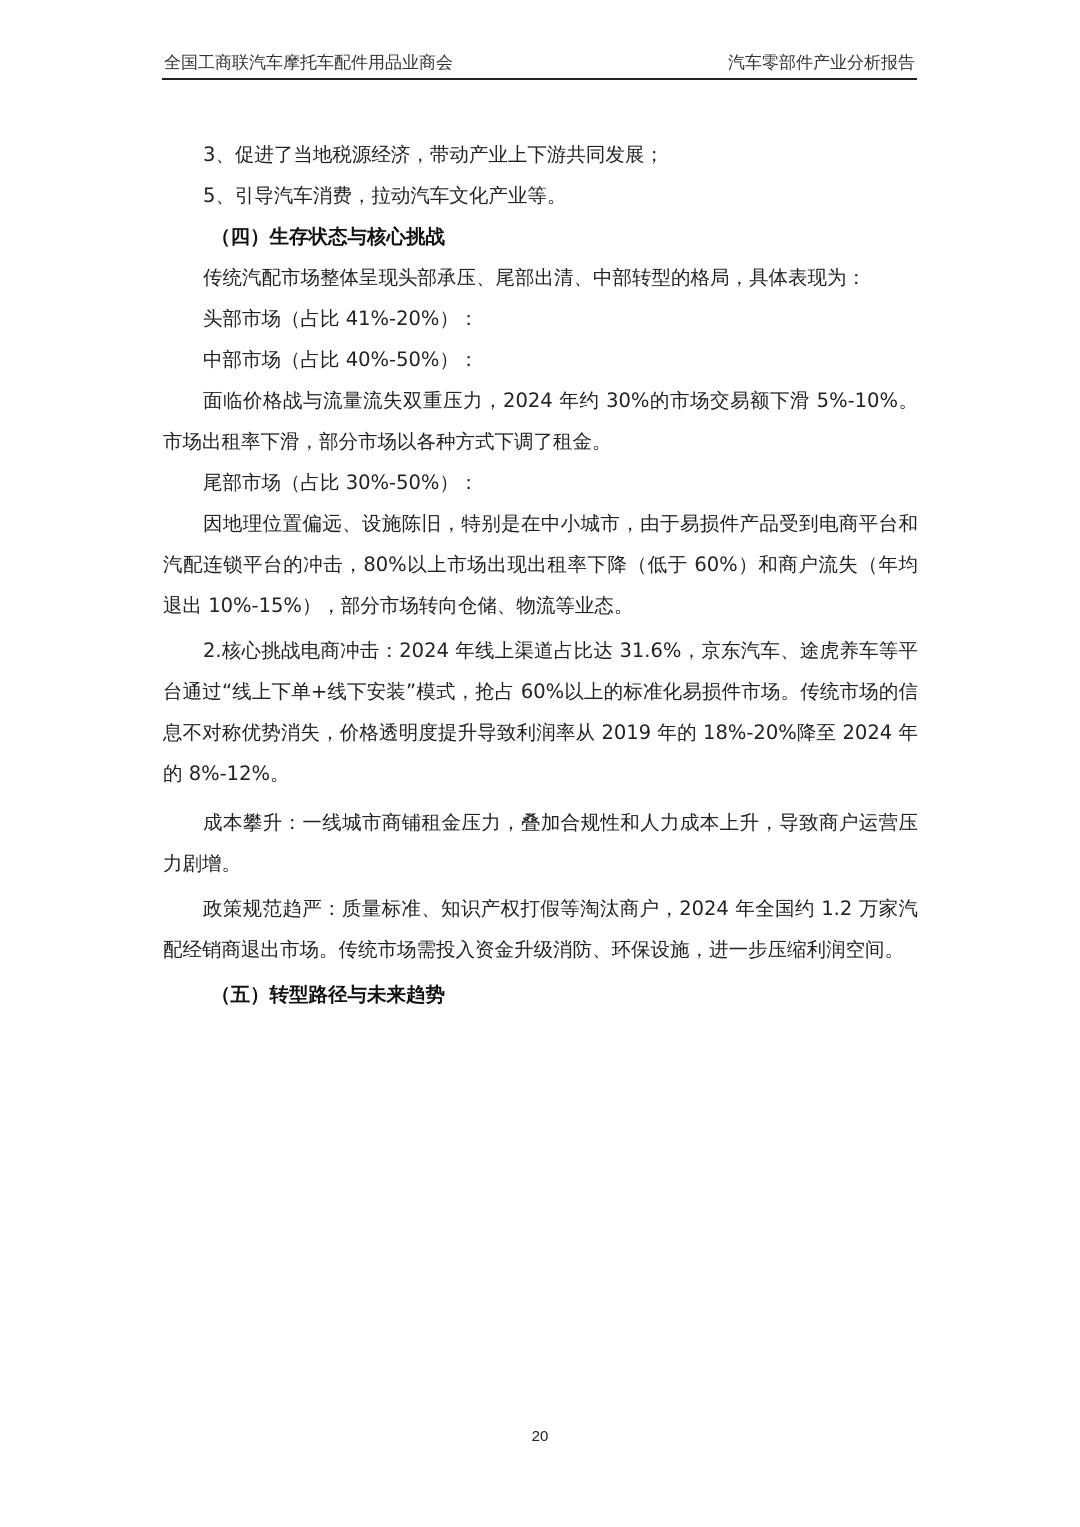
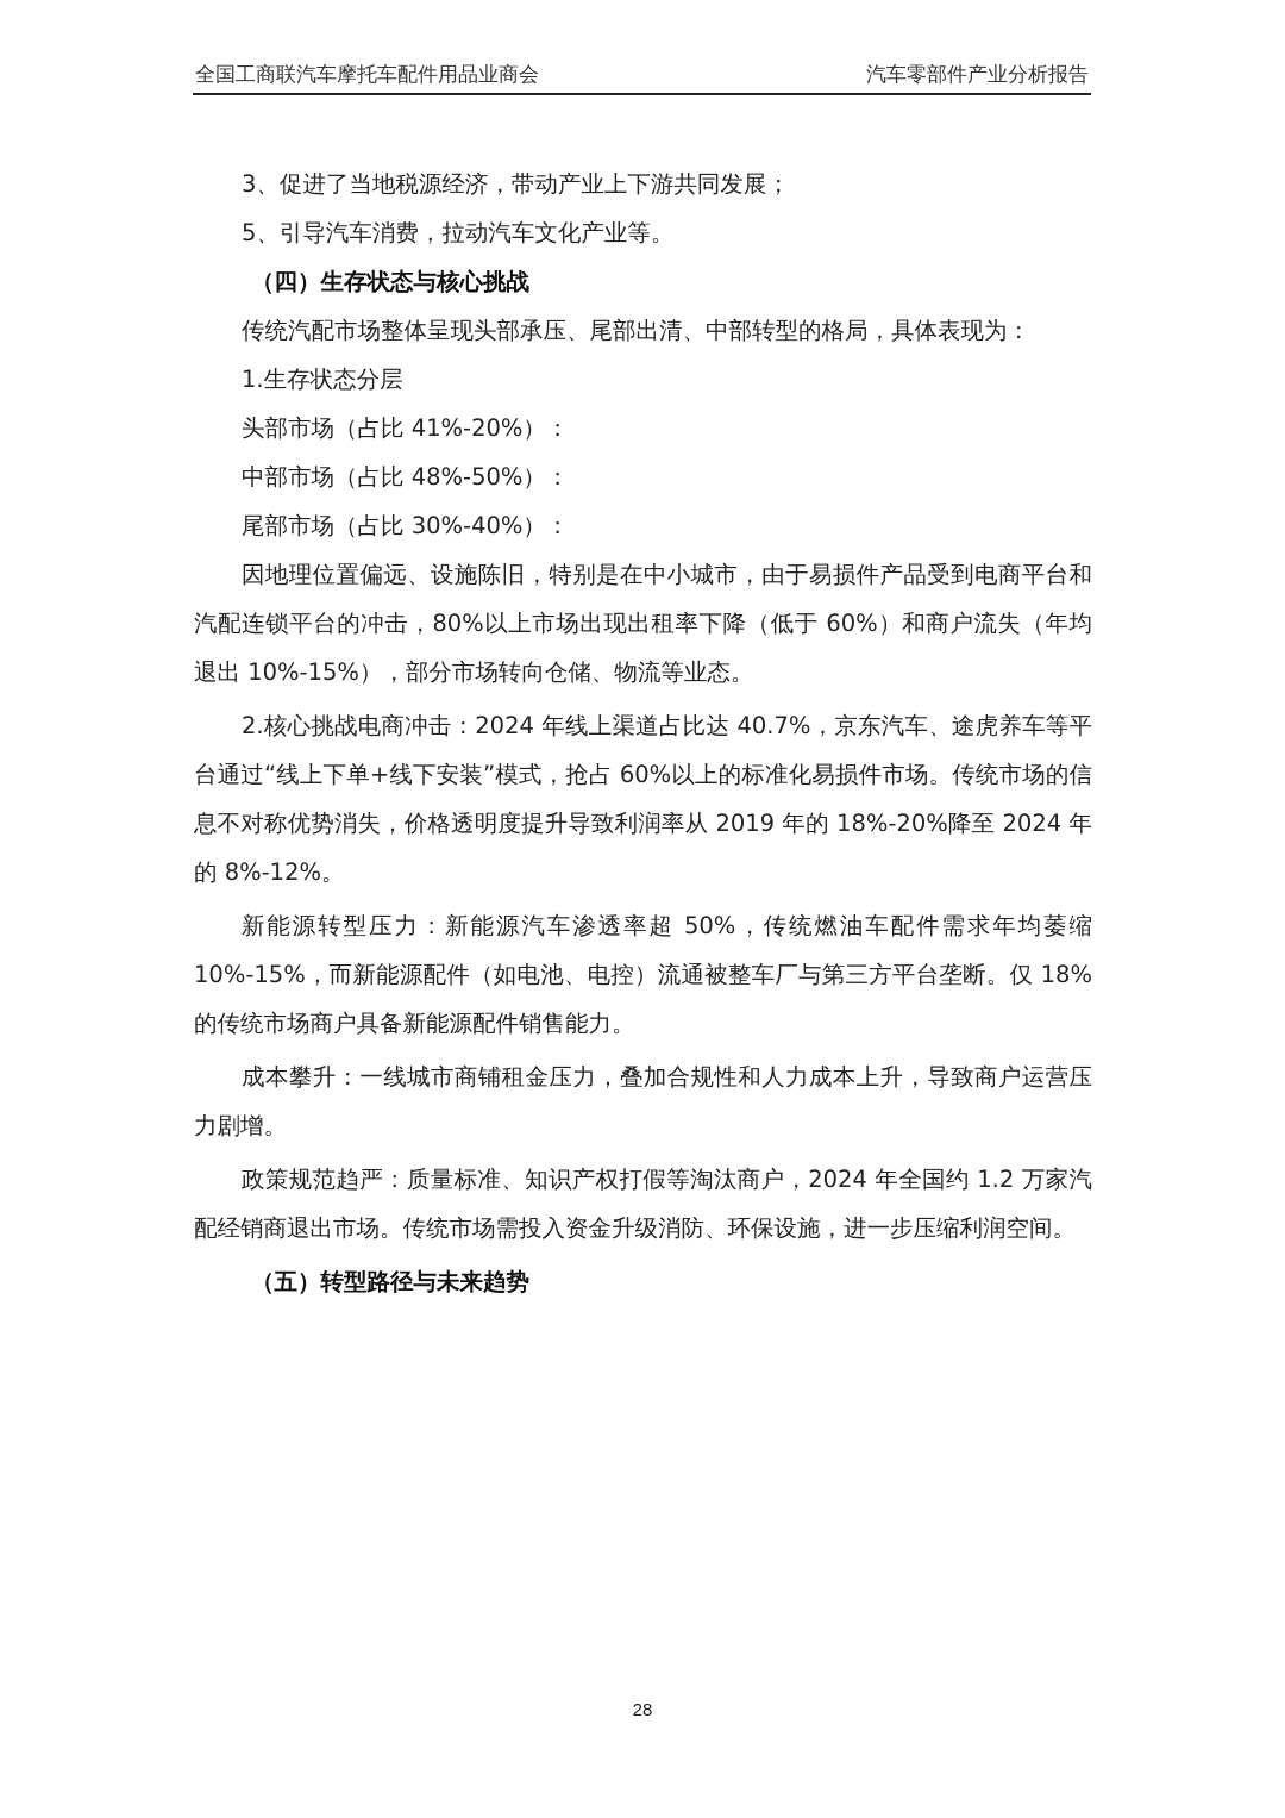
  全国工商联汽车摩托车配件用品业商会
  汽车零部件产业分析报告
  3、促进了当地税源经济，带动产业上下游共同发展；
  5、引导汽车消费，拉动汽车文化产业等。
  （四）生存状态与核心挑战
  传统汽配市场整体呈现头部承压、尾部出清、中部转型的格局，具体表现为：
+ 1.生存状态分层
  头部市场（占比 41%-20%）：
- 中部市场（占比 40%-50%）：
+ 中部市场（占比 48%-50%）：
- 面临价格战与流量流失双重压力，2024 年约 30%的市场交易额下滑 5%-10%。市场出租率下滑，部分市场以各种方式下调了租金。
- 尾部市场（占比 30%-50%）：
+ 尾部市场（占比 30%-40%）：
  因地理位置偏远、设施陈旧，特别是在中小城市，由于易损件产品受到电商平台和汽配连锁平台的冲击，80%以上市场出现出租率下降（低于 60%）和商户流失（年均退出 10%-15%），部分市场转向仓储、物流等业态。
- 2.核心挑战电商冲击：2024 年线上渠道占比达 31.6%，京东汽车、途虎养车等平台通过“线上下单+线下安装”模式，抢占 60%以上的标准化易损件市场。传统市场的信息不对称优势消失，价格透明度提升导致利润率从 2019 年的 18%-20%降至 2024 年的 8%-12%。
+ 2.核心挑战电商冲击：2024 年线上渠道占比达 40.7%，京东汽车、途虎养车等平台通过“线上下单+线下安装”模式，抢占 60%以上的标准化易损件市场。传统市场的信息不对称优势消失，价格透明度提升导致利润率从 2019 年的 18%-20%降至 2024 年的 8%-12%。
+ 新能源转型压力：新能源汽车渗透率超 50%，传统燃油车配件需求年均萎缩 10%-15%，而新能源配件（如电池、电控）流通被整车厂与第三方平台垄断。仅 18%的传统市场商户具备新能源配件销售能力。
  成本攀升：一线城市商铺租金压力，叠加合规性和人力成本上升，导致商户运营压力剧增。
  政策规范趋严：质量标准、知识产权打假等淘汰商户，2024 年全国约 1.2 万家汽配经销商退出市场。传统市场需投入资金升级消防、环保设施，进一步压缩利润空间。
  （五）转型路径与未来趋势
- 20
+ 28
